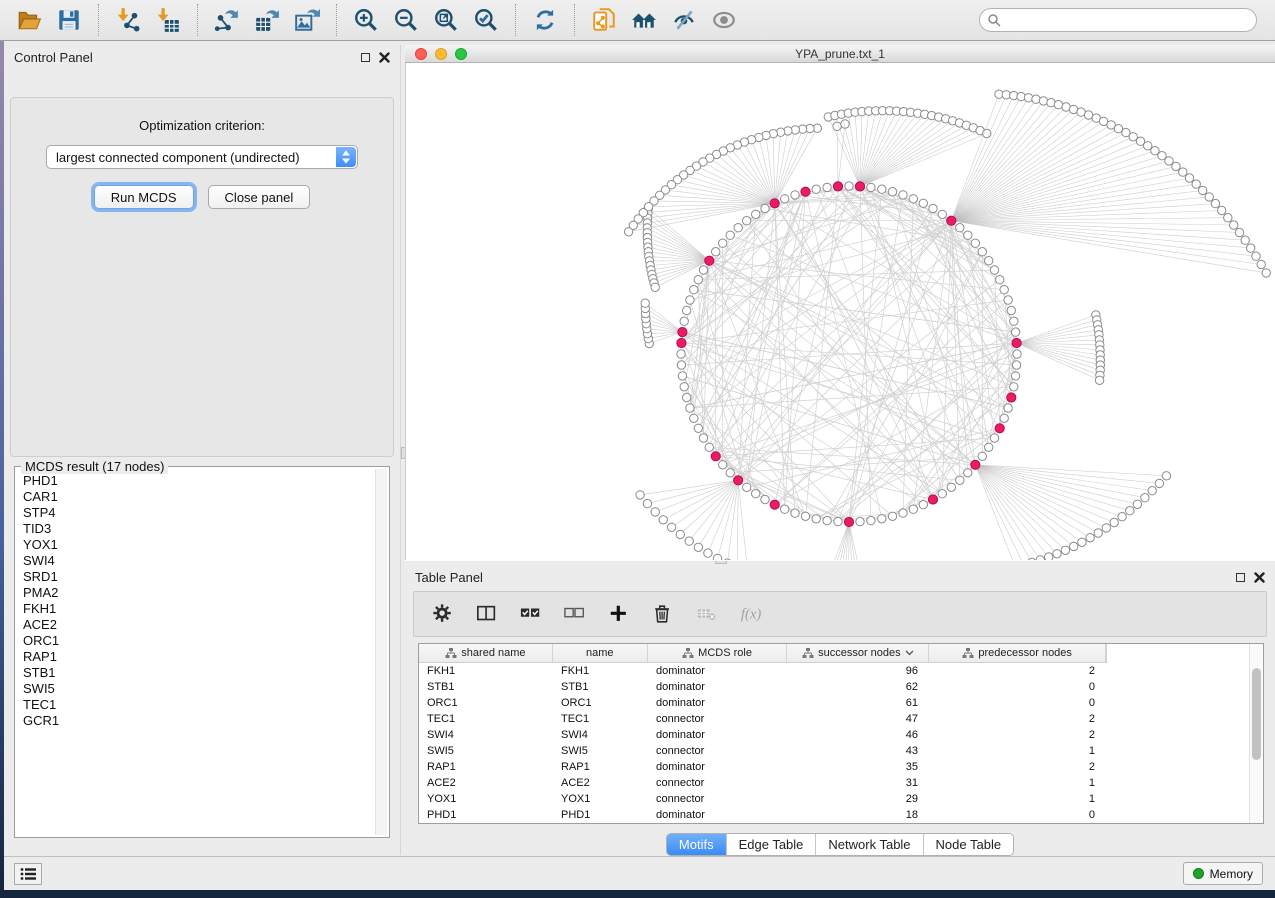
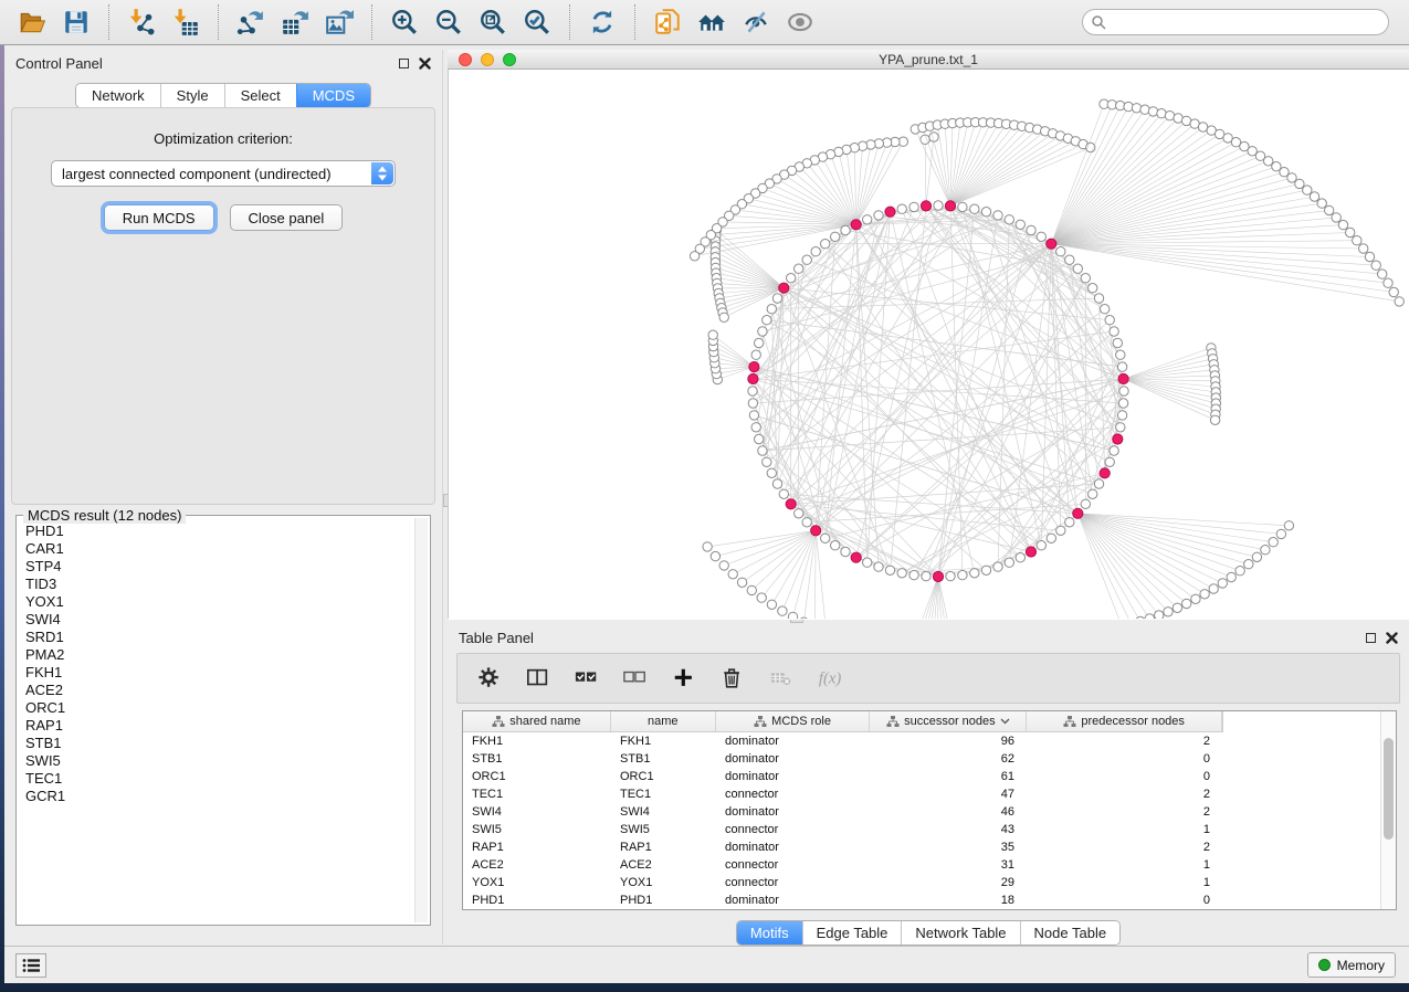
  Control Panel
+ Network
+ Style
+ Select
+ MCDS
  Optimization criterion:
  largest connected component (undirected)
  Run MCDS
  Close panel
- MCDS result (17 nodes)
+ MCDS result (12 nodes)
  PHD1
  CAR1
  STP4
  TID3
  YOX1
  SWI4
  SRD1
  PMA2
  FKH1
  ACE2
  ORC1
  RAP1
  STB1
  SWI5
  TEC1
  GCR1
  YPA_prune.txt_1
  Table Panel
  f(x)
  shared name
  name
  MCDS role
  successor nodes
  predecessor nodes
  FKH1
  FKH1
  dominator
  96
  2
  STB1
  STB1
  dominator
  62
  0
  ORC1
  ORC1
  dominator
  61
  0
  TEC1
  TEC1
  connector
  47
  2
  SWI4
  SWI4
  dominator
  46
  2
  SWI5
  SWI5
  connector
  43
  1
  RAP1
  RAP1
  dominator
  35
  2
  ACE2
  ACE2
  connector
  31
  1
  YOX1
  YOX1
  connector
  29
  1
  PHD1
  PHD1
  dominator
  18
  0
  Motifs
  Edge Table
  Network Table
  Node Table
  Memory
